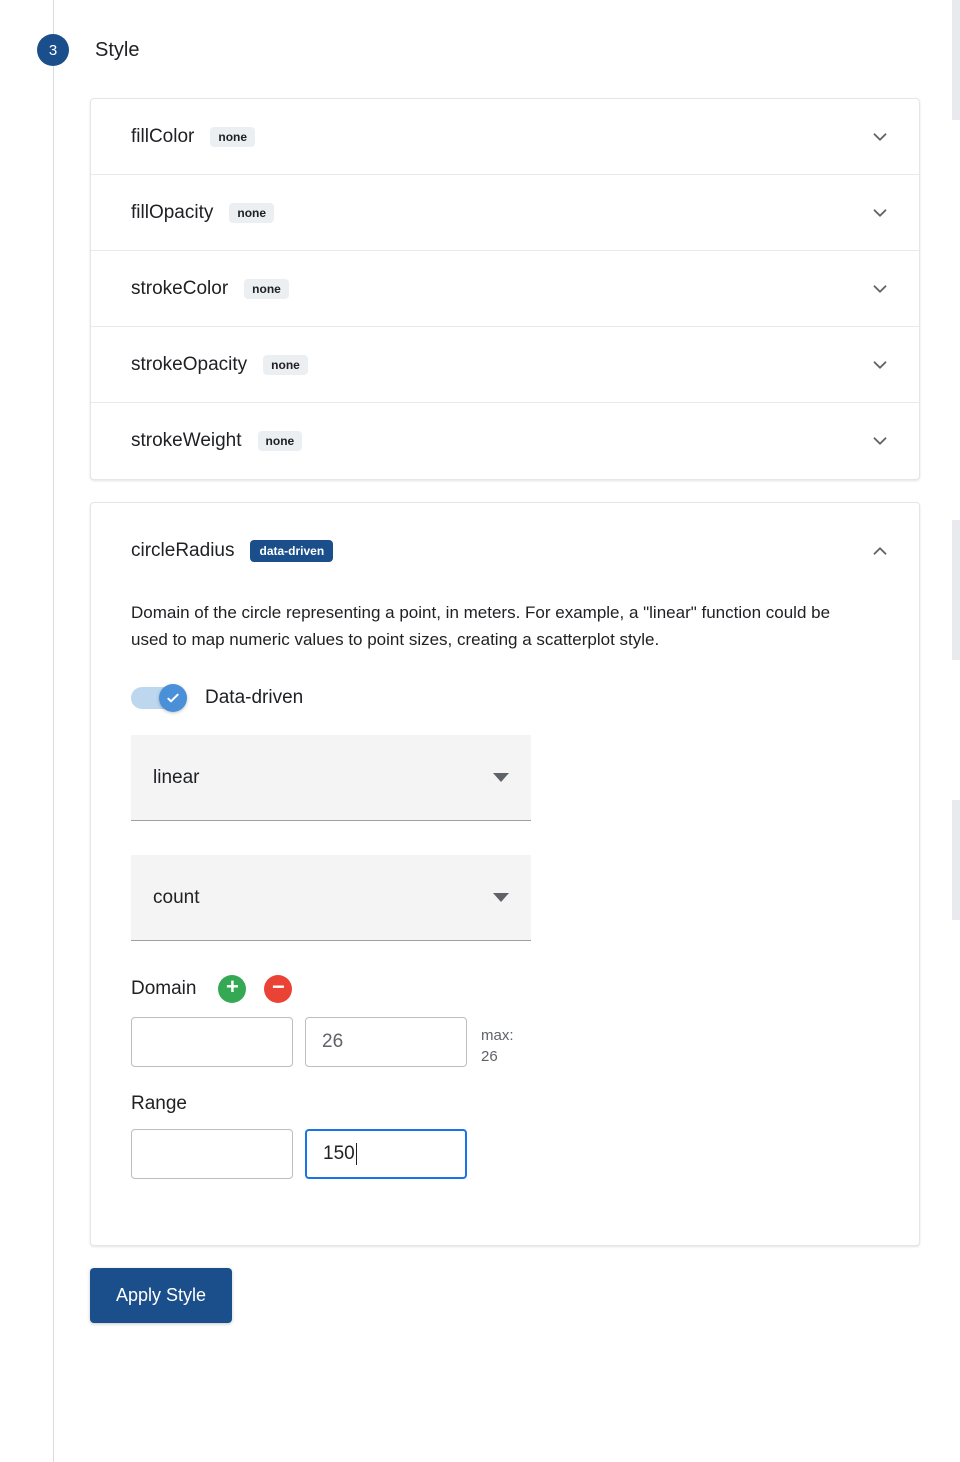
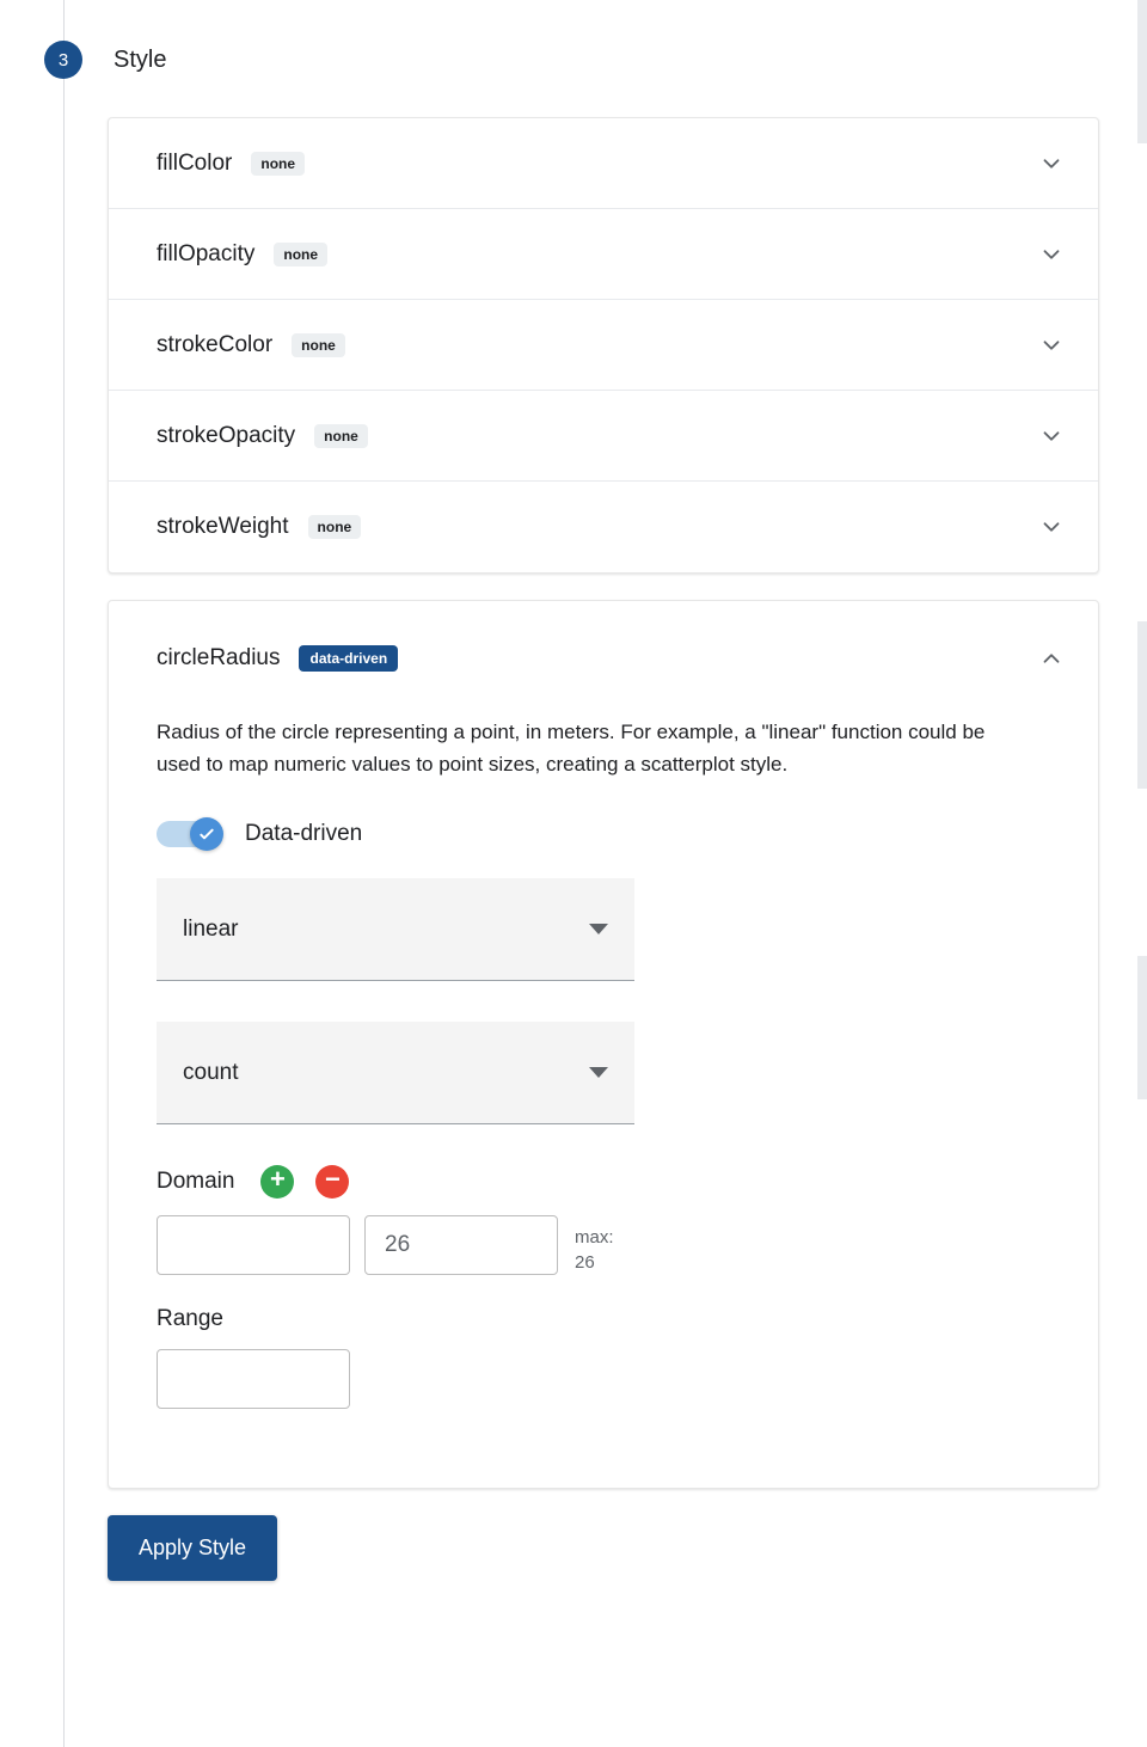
  3
  Style
  fillColor
  none
  fillOpacity
  none
  strokeColor
  none
  strokeOpacity
  none
  strokeWeight
  none
  circleRadius
  data-driven
- Domain of the circle representing a point, in meters. For example, a "linear" function could be used to map numeric values to point sizes, creating a scatterplot style.
+ Radius of the circle representing a point, in meters. For example, a "linear" function could be used to map numeric values to point sizes, creating a scatterplot style.
  Data-driven
  linear
  count
  Domain
  +
  −
  26
  max:
  26
  Range
- 150
  Apply Style
